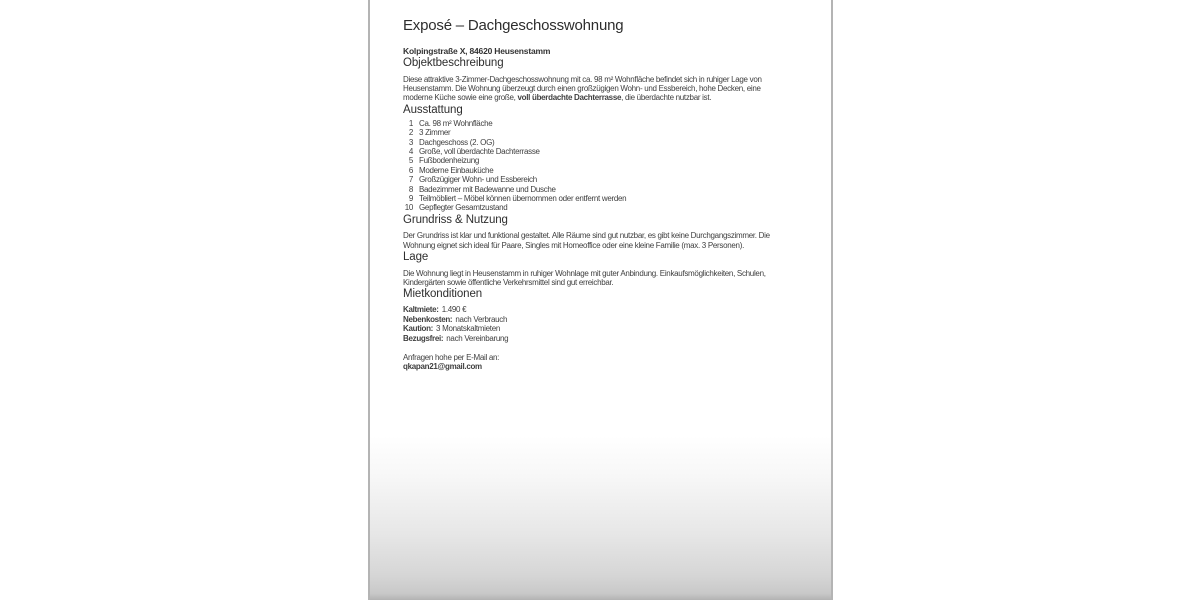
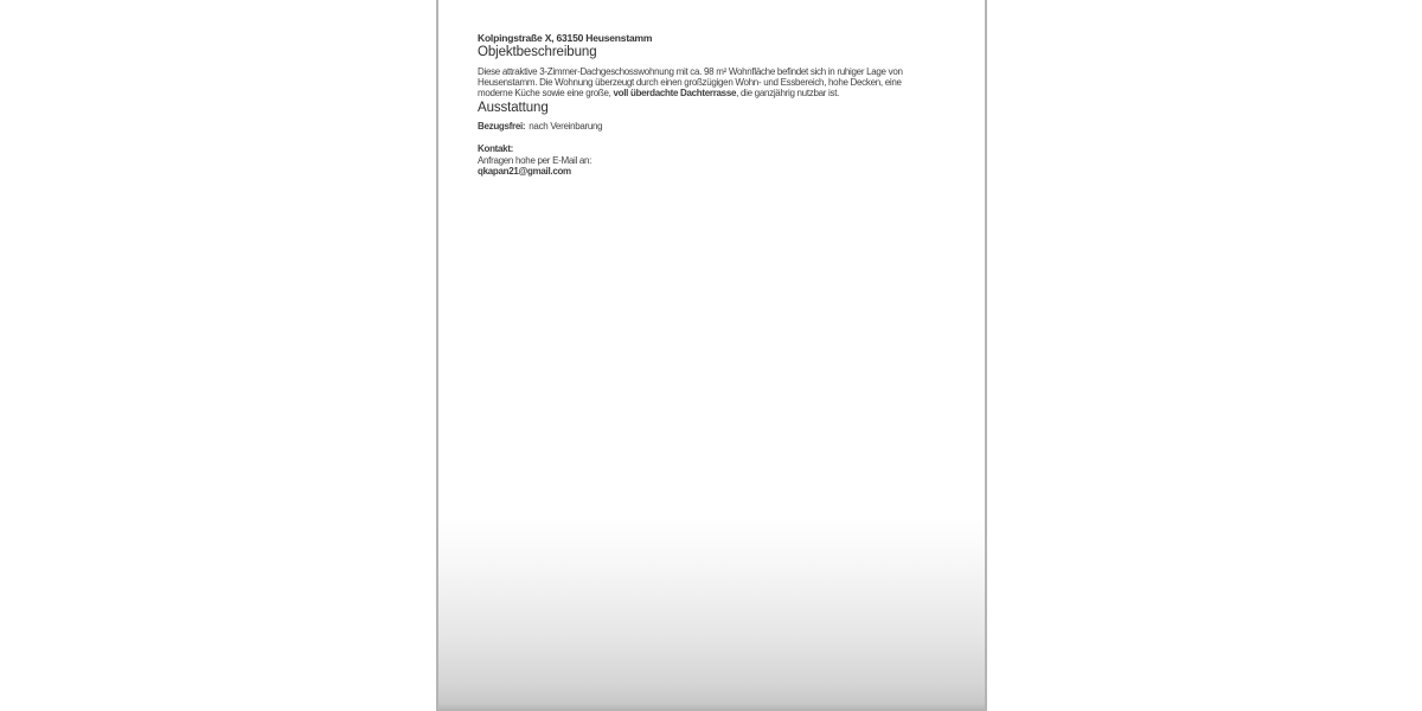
- Exposé – Dachgeschosswohnung
- Kolpingstraße X, 84620 Heusenstamm
+ Kolpingstraße X, 63150 Heusenstamm
  Objektbeschreibung
- Diese attraktive 3-Zimmer-Dachgeschosswohnung mit ca. 98 m² Wohnfläche befindet sich in ruhiger Lage von Heusenstamm. Die Wohnung überzeugt durch einen großzügigen Wohn- und Essbereich, hohe Decken, eine moderne Küche sowie eine große, voll überdachte Dachterrasse, die überdachte nutzbar ist.
+ Diese attraktive 3-Zimmer-Dachgeschosswohnung mit ca. 98 m² Wohnfläche befindet sich in ruhiger Lage von Heusenstamm. Die Wohnung überzeugt durch einen großzügigen Wohn- und Essbereich, hohe Decken, eine moderne Küche sowie eine große, voll überdachte Dachterrasse, die ganzjährig nutzbar ist.
  Ausstattung
- 1
- Ca. 98 m² Wohnfläche
- 2
- 3 Zimmer
- 3
- Dachgeschoss (2. OG)
- 4
- Große, voll überdachte Dachterrasse
- 5
- Fußbodenheizung
- 6
- Moderne Einbauküche
- 7
- Großzügiger Wohn- und Essbereich
- 8
- Badezimmer mit Badewanne und Dusche
- 9
- Teilmöbliert – Möbel können übernommen oder entfernt werden
- 10
- Gepflegter Gesamtzustand
- Grundriss & Nutzung
- Der Grundriss ist klar und funktional gestaltet. Alle Räume sind gut nutzbar, es gibt keine Durchgangszimmer. Die Wohnung eignet sich ideal für Paare, Singles mit Homeoffice oder eine kleine Familie (max. 3 Personen).
- Lage
- Die Wohnung liegt in Heusenstamm in ruhiger Wohnlage mit guter Anbindung. Einkaufsmöglichkeiten, Schulen, Kindergärten sowie öffentliche Verkehrsmittel sind gut erreichbar.
- Mietkonditionen
- Kaltmiete: 1.490 €
- Nebenkosten: nach Verbrauch
- Kaution: 3 Monatskaltmieten
  Bezugsfrei: nach Vereinbarung
+ Kontakt:
  Anfragen hohe per E-Mail an:
  qkapan21@gmail.com
